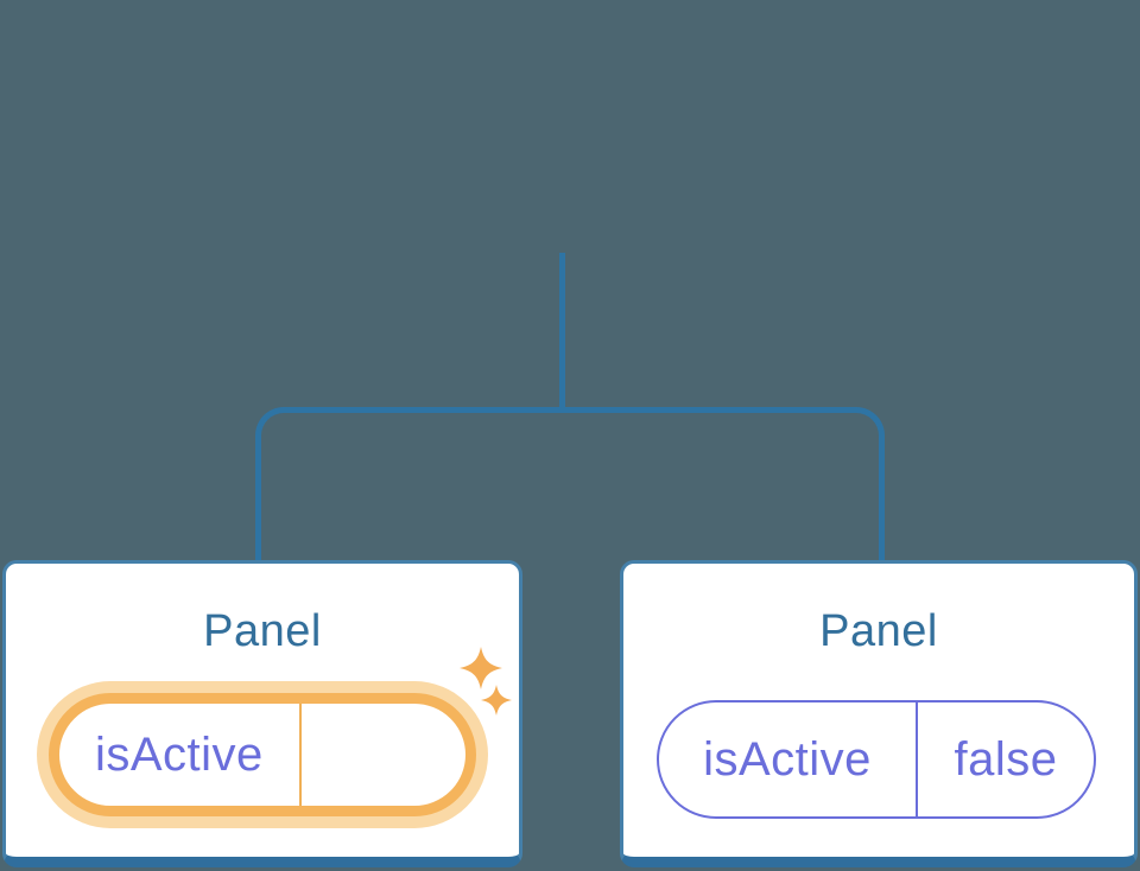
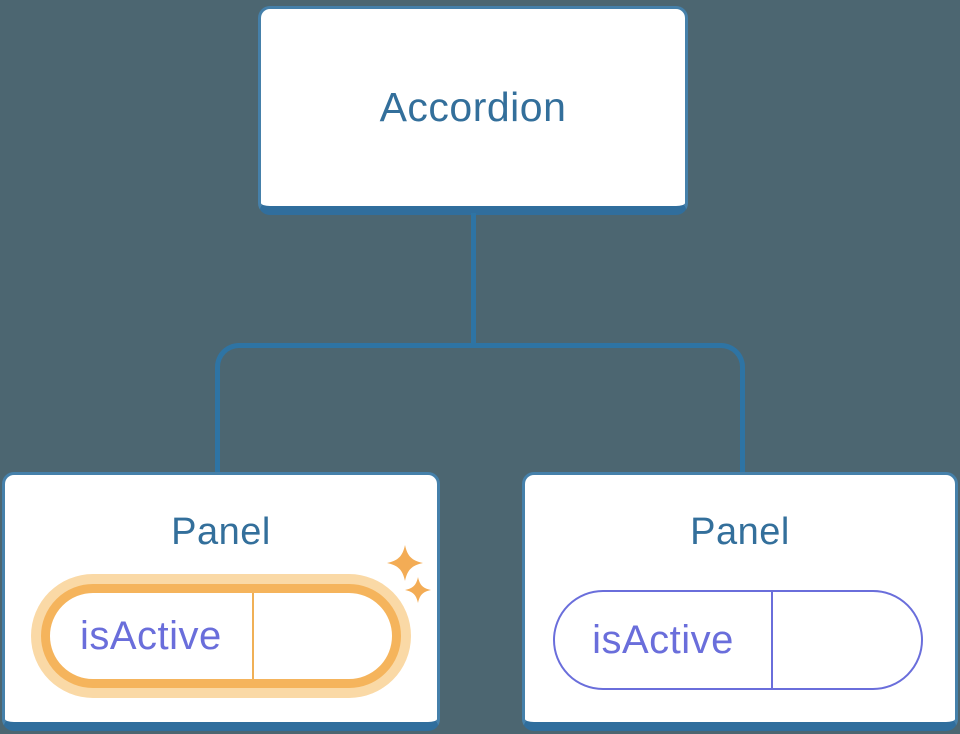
+ Accordion
  Panel
  isActive
  Panel
  isActive
- false
